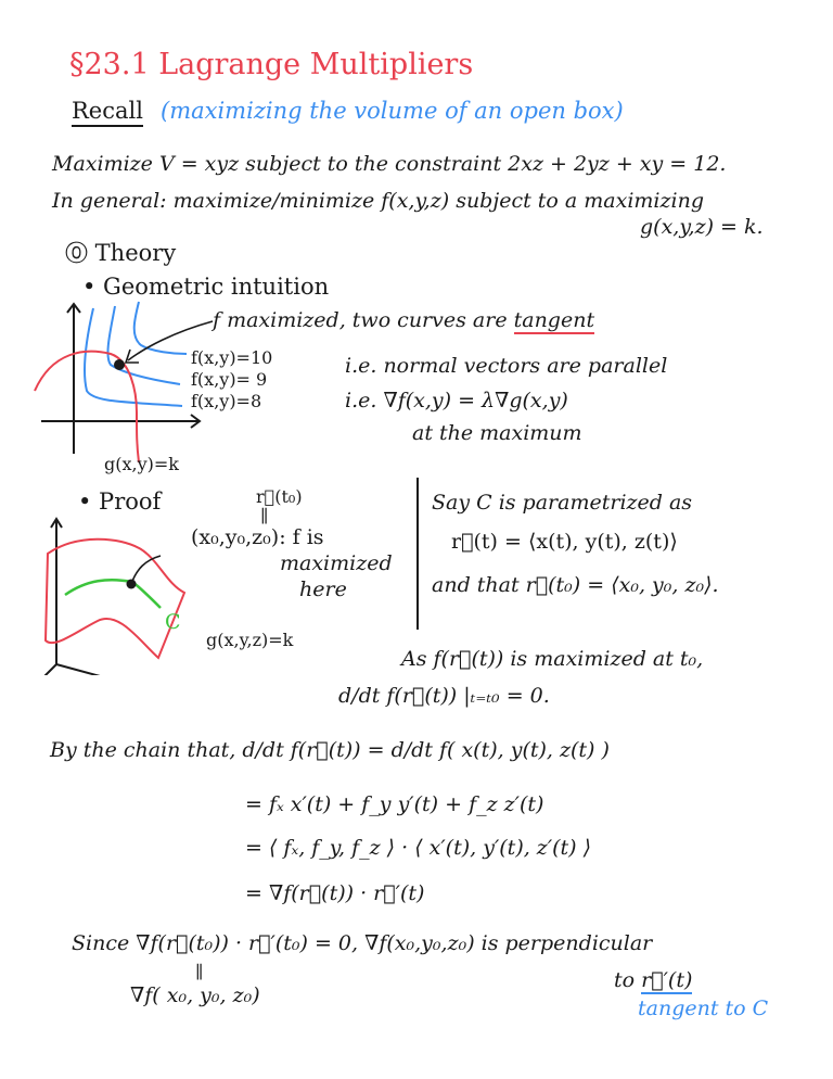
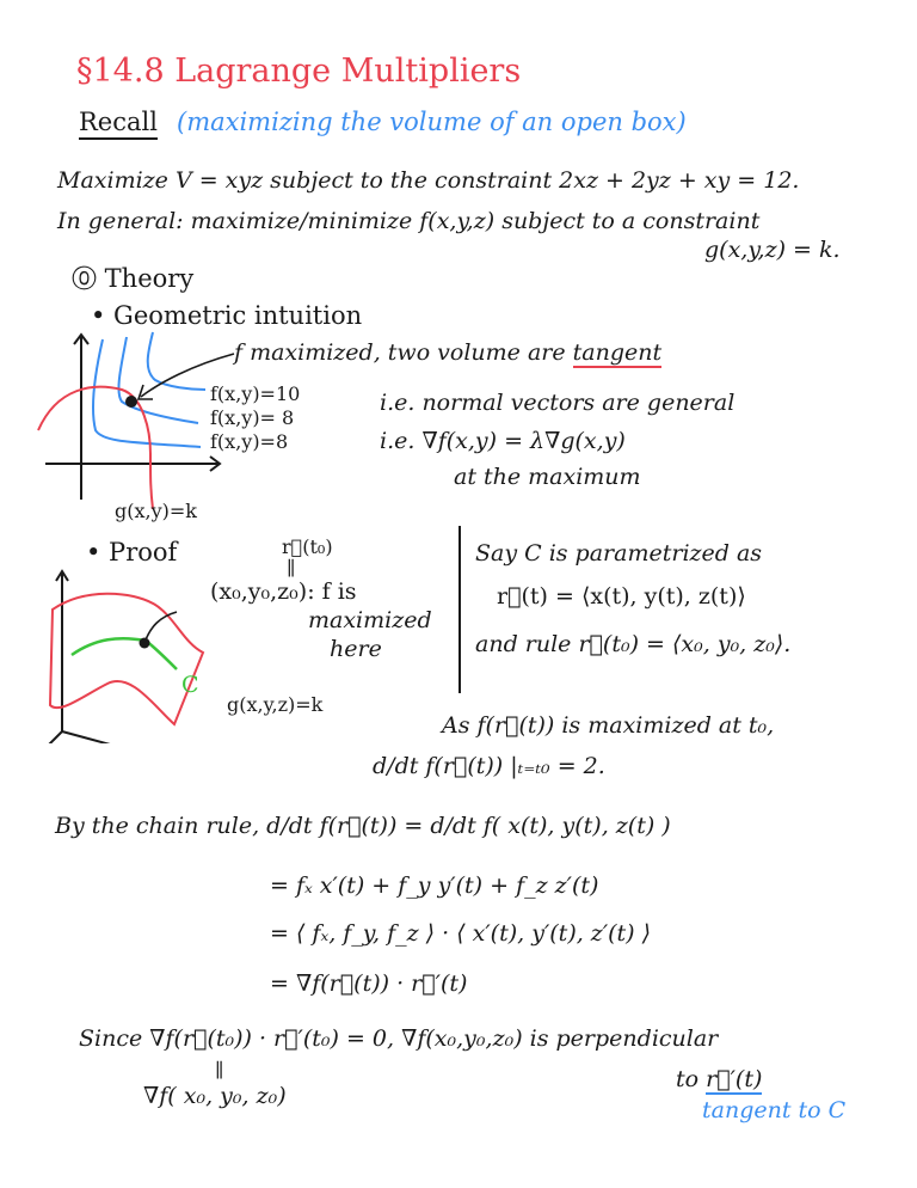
- §23.1 Lagrange Multipliers
+ §14.8 Lagrange Multipliers
  Recall
  (maximizing the volume of an open box)
  Maximize V = xyz subject to the constraint 2xz + 2yz + xy = 12.
- In general: maximize/minimize f(x,y,z) subject to a maximizing
+ In general: maximize/minimize f(x,y,z) subject to a constraint
  g(x,y,z) = k.
  ⓪ Theory
  • Geometric intuition
- f maximized, two curves are tangent
+ f maximized, two volume are tangent
  f(x,y)=10
- f(x,y)= 9
+ f(x,y)= 8
  f(x,y)=8
  g(x,y)=k
- i.e. normal vectors are parallel
+ i.e. normal vectors are general
  i.e. ∇f(x,y) = λ∇g(x,y)
  at the maximum
  • Proof
  r⃗(t₀)
  ∥
  (x₀,y₀,z₀): f is
  maximized
  here
  C
  g(x,y,z)=k
  Say C is parametrized as
  r⃗(t) = ⟨x(t), y(t), z(t)⟩
- and that r⃗(t₀) = ⟨x₀, y₀, z₀⟩.
+ and rule r⃗(t₀) = ⟨x₀, y₀, z₀⟩.
  As f(r⃗(t)) is maximized at t₀,
- d/dt f(r⃗(t)) |ₜ₌ₜ₀ = 0.
+ d/dt f(r⃗(t)) |ₜ₌ₜ₀ = 2.
- By the chain that, d/dt f(r⃗(t)) = d/dt f( x(t), y(t), z(t) )
+ By the chain rule, d/dt f(r⃗(t)) = d/dt f( x(t), y(t), z(t) )
  = fₓ x′(t) + f_y y′(t) + f_z z′(t)
  = ⟨ fₓ, f_y, f_z ⟩ · ⟨ x′(t), y′(t), z′(t) ⟩
  = ∇f(r⃗(t)) · r⃗′(t)
  Since ∇f(r⃗(t₀)) · r⃗′(t₀) = 0, ∇f(x₀,y₀,z₀) is perpendicular
  ∥
  ∇f( x₀, y₀, z₀)
  to r⃗′(t)
  tangent to C
